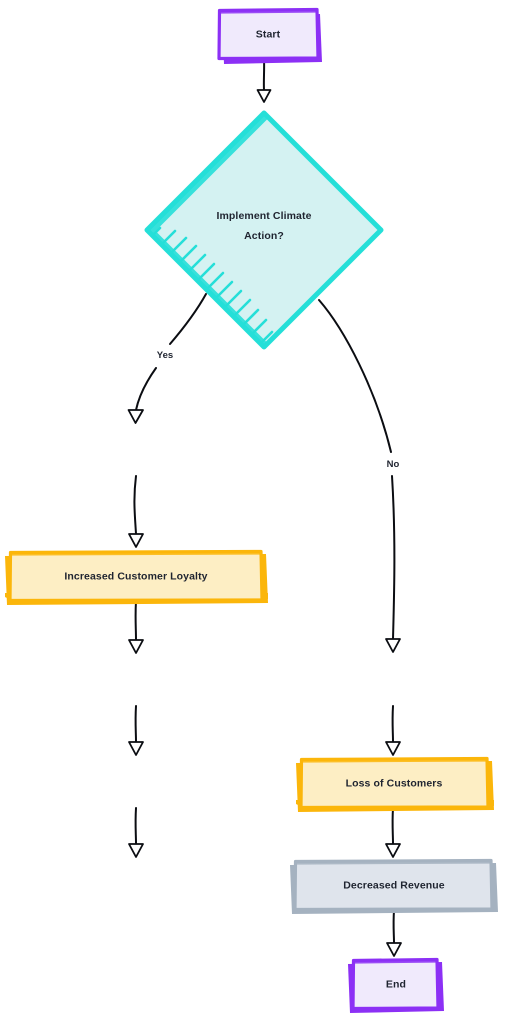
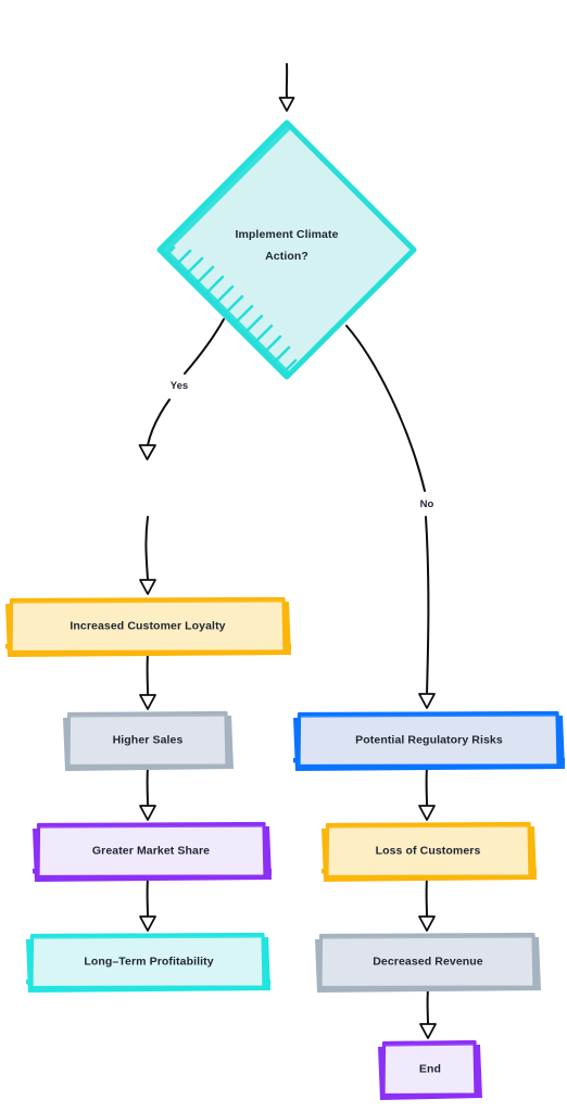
- Start
  Implement Climate
  Action?
  Increased Customer Loyalty
+ Higher Sales
+ Greater Market Share
+ Long–Term Profitability
+ Potential Regulatory Risks
  Loss of Customers
  Decreased Revenue
  End
  Yes
  No
